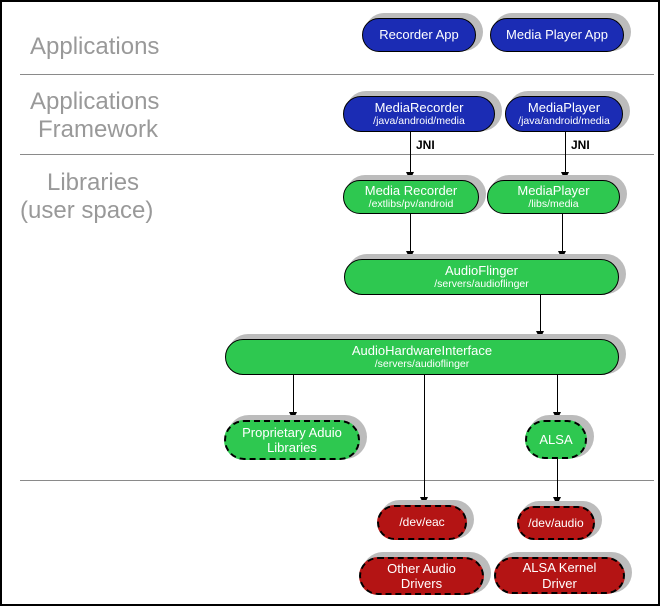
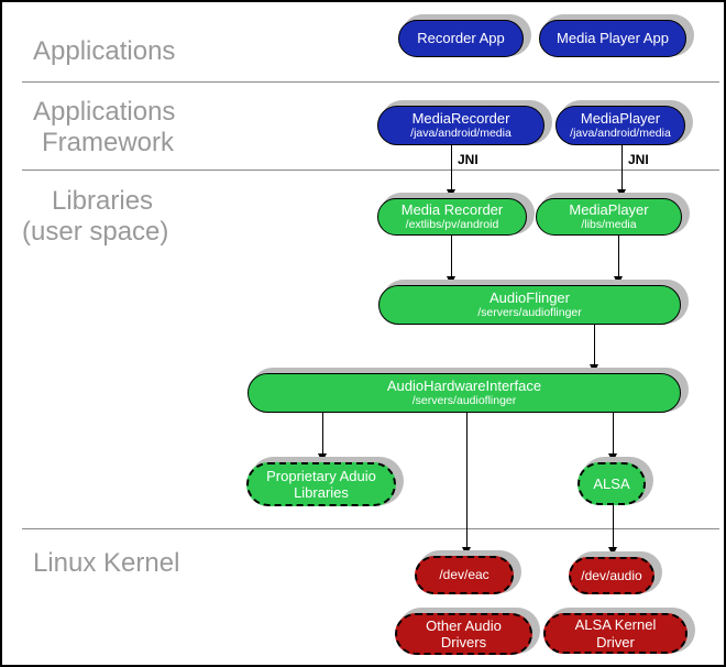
  Applications
  Applications
  Framework
  Libraries
  (user space)
+ Linux Kernel
  Recorder App
  Media Player App
  MediaRecorder
  /java/android/media
  MediaPlayer
  /java/android/media
  JNI
  JNI
  Media Recorder
  /extlibs/pv/android
  MediaPlayer
  /libs/media
  AudioFlinger
  /servers/audioflinger
  AudioHardwareInterface
  /servers/audioflinger
  Proprietary Aduio Libraries
  ALSA
  /dev/eac
  /dev/audio
  Other Audio Drivers
  ALSA Kernel Driver
